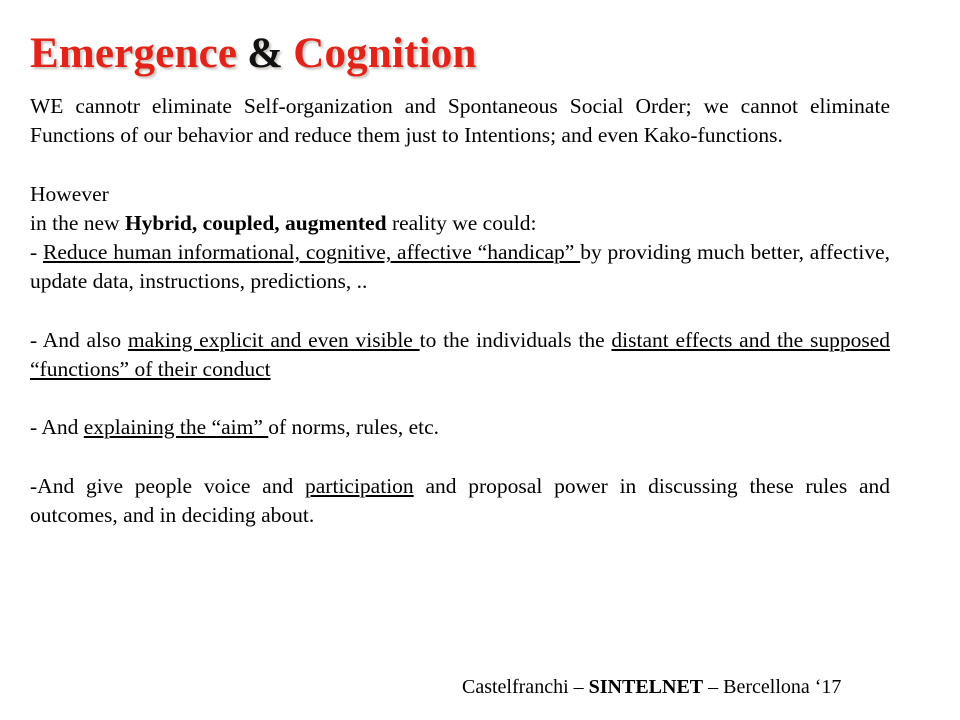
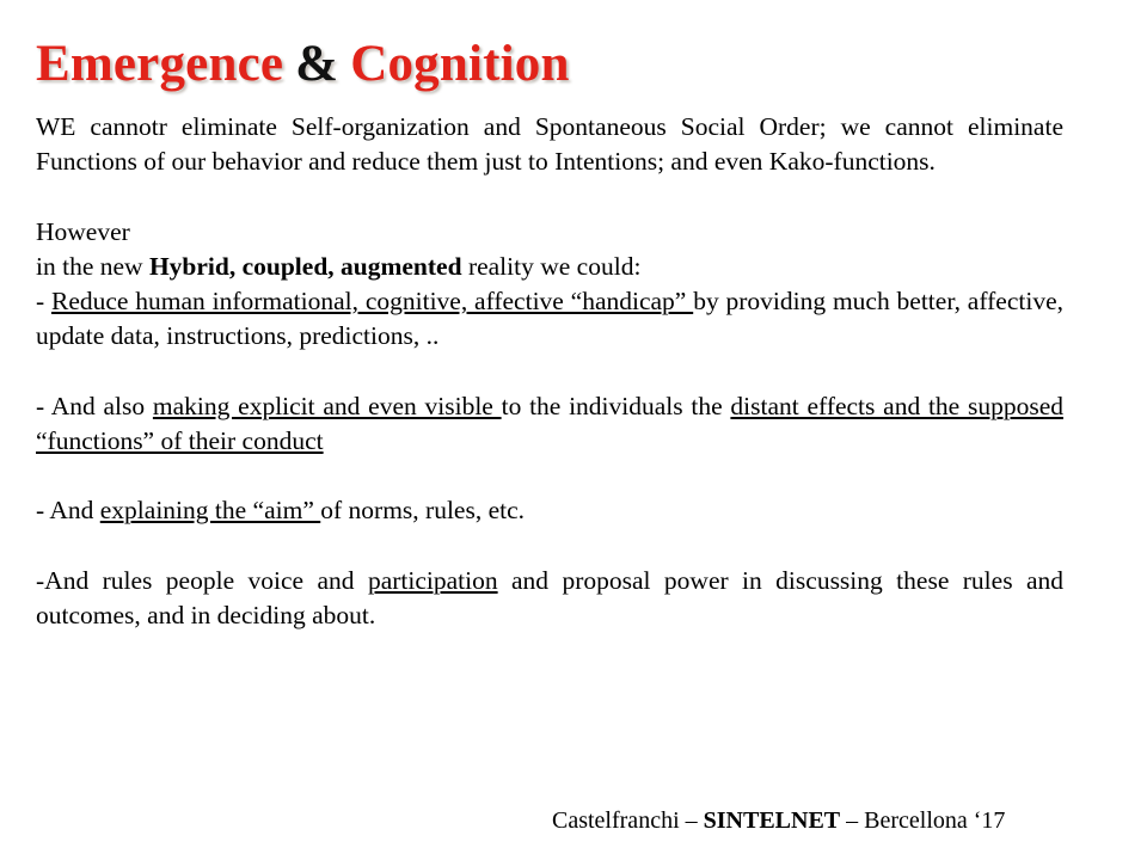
  Emergence & Cognition
  WE cannotr eliminate Self-organization and Spontaneous Social Order; we cannot eliminate Functions of our behavior and reduce them just to Intentions; and even Kako-functions.
  However
  in the new Hybrid, coupled, augmented reality we could:
  - Reduce human informational, cognitive, affective “handicap” by providing much better, affective, update data, instructions, predictions, ..
  - And also making explicit and even visible to the individuals the distant effects and the supposed “functions” of their conduct
  - And explaining the “aim” of norms, rules, etc.
- -And give people voice and participation and proposal power in discussing these rules and outcomes, and in deciding about.
+ -And rules people voice and participation and proposal power in discussing these rules and outcomes, and in deciding about.
  Castelfranchi – SINTELNET – Bercellona ‘17
